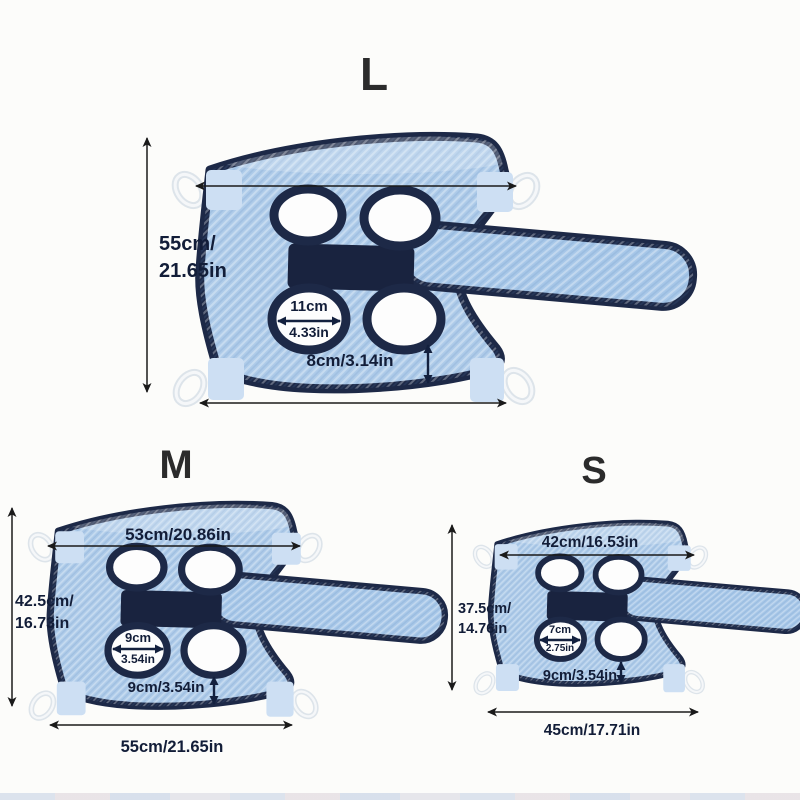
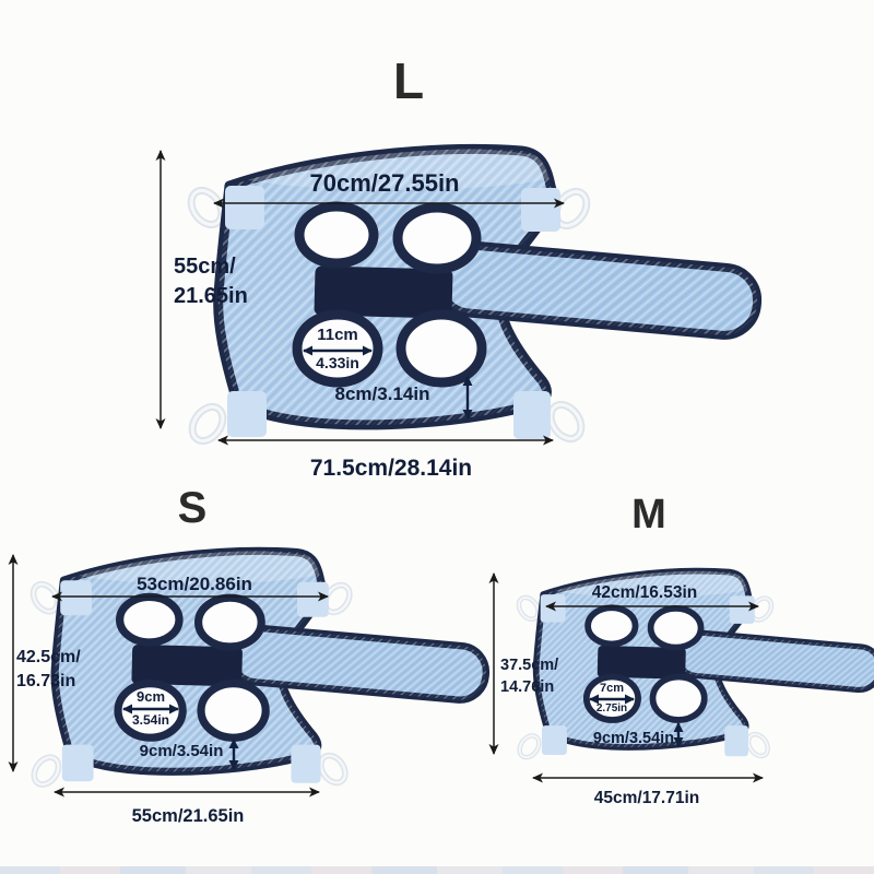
  L
+ 70cm/27.55in
  55cm/
  21.65in
  11cm
  4.33in
  8cm/3.14in
+ 71.5cm/28.14in
- M
+ S
  53cm/20.86in
  42.5cm/
  16.73in
  9cm
  3.54in
  9cm/3.54in
  55cm/21.65in
- S
+ M
  42cm/16.53in
  37.5cm/
  14.76in
  7cm
  2.75in
  9cm/3.54in
  45cm/17.71in
